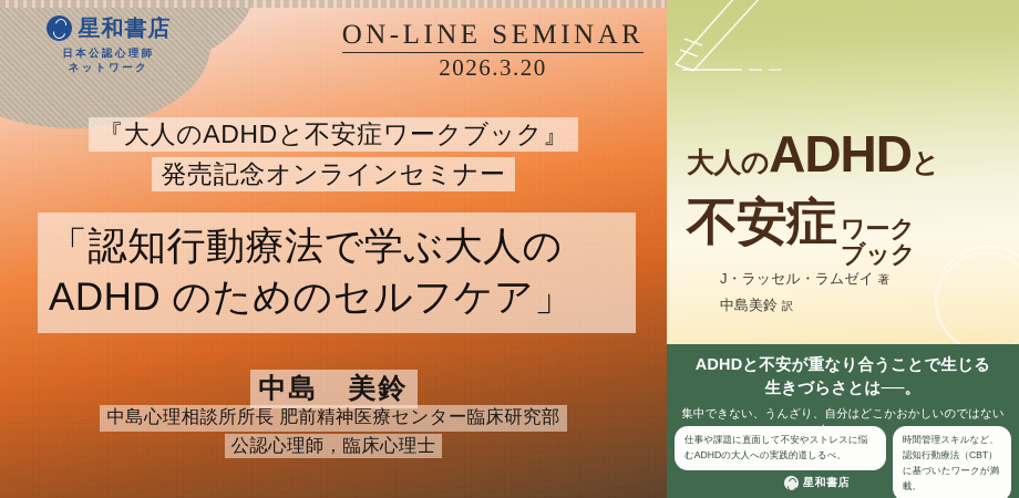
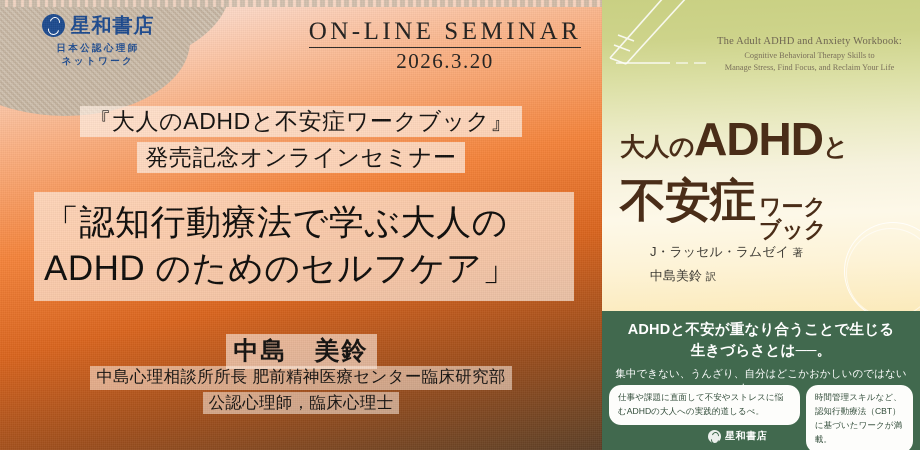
  星和書店
  日本公認心理師
  ネットワーク
  ON-LINE SEMINAR
  2026.3.20
  『大人のADHDと不安症ワークブック』
  発売記念オンラインセミナー
  「認知行動療法で学ぶ大人の
  ADHD のためのセルフケア」
  中島 美鈴
  中島心理相談所所長 肥前精神医療センター臨床研究部
  公認心理師，臨床心理士
+ The Adult ADHD and Anxiety Workbook:
+ Cognitive Behavioral Therapy Skills to
+ Manage Stress, Find Focus, and Reclaim Your Life
  大人の
  ADHD
  と
  不安症
  ワーク
  ブック
  J・ラッセル・ラムゼイ 著
  中島美鈴 訳
  ADHDと不安が重なり合うことで生じる
  生きづらさとは──。
  集中できない、うんざり、自分はどこかおかしいのではない
  仕事や課題に直面して不安やストレスに悩むADHDの大人への実践的道しるべ。
  時間管理スキルなど、認知行動療法（CBT）に基づいたワークが満載。
  星和書店
